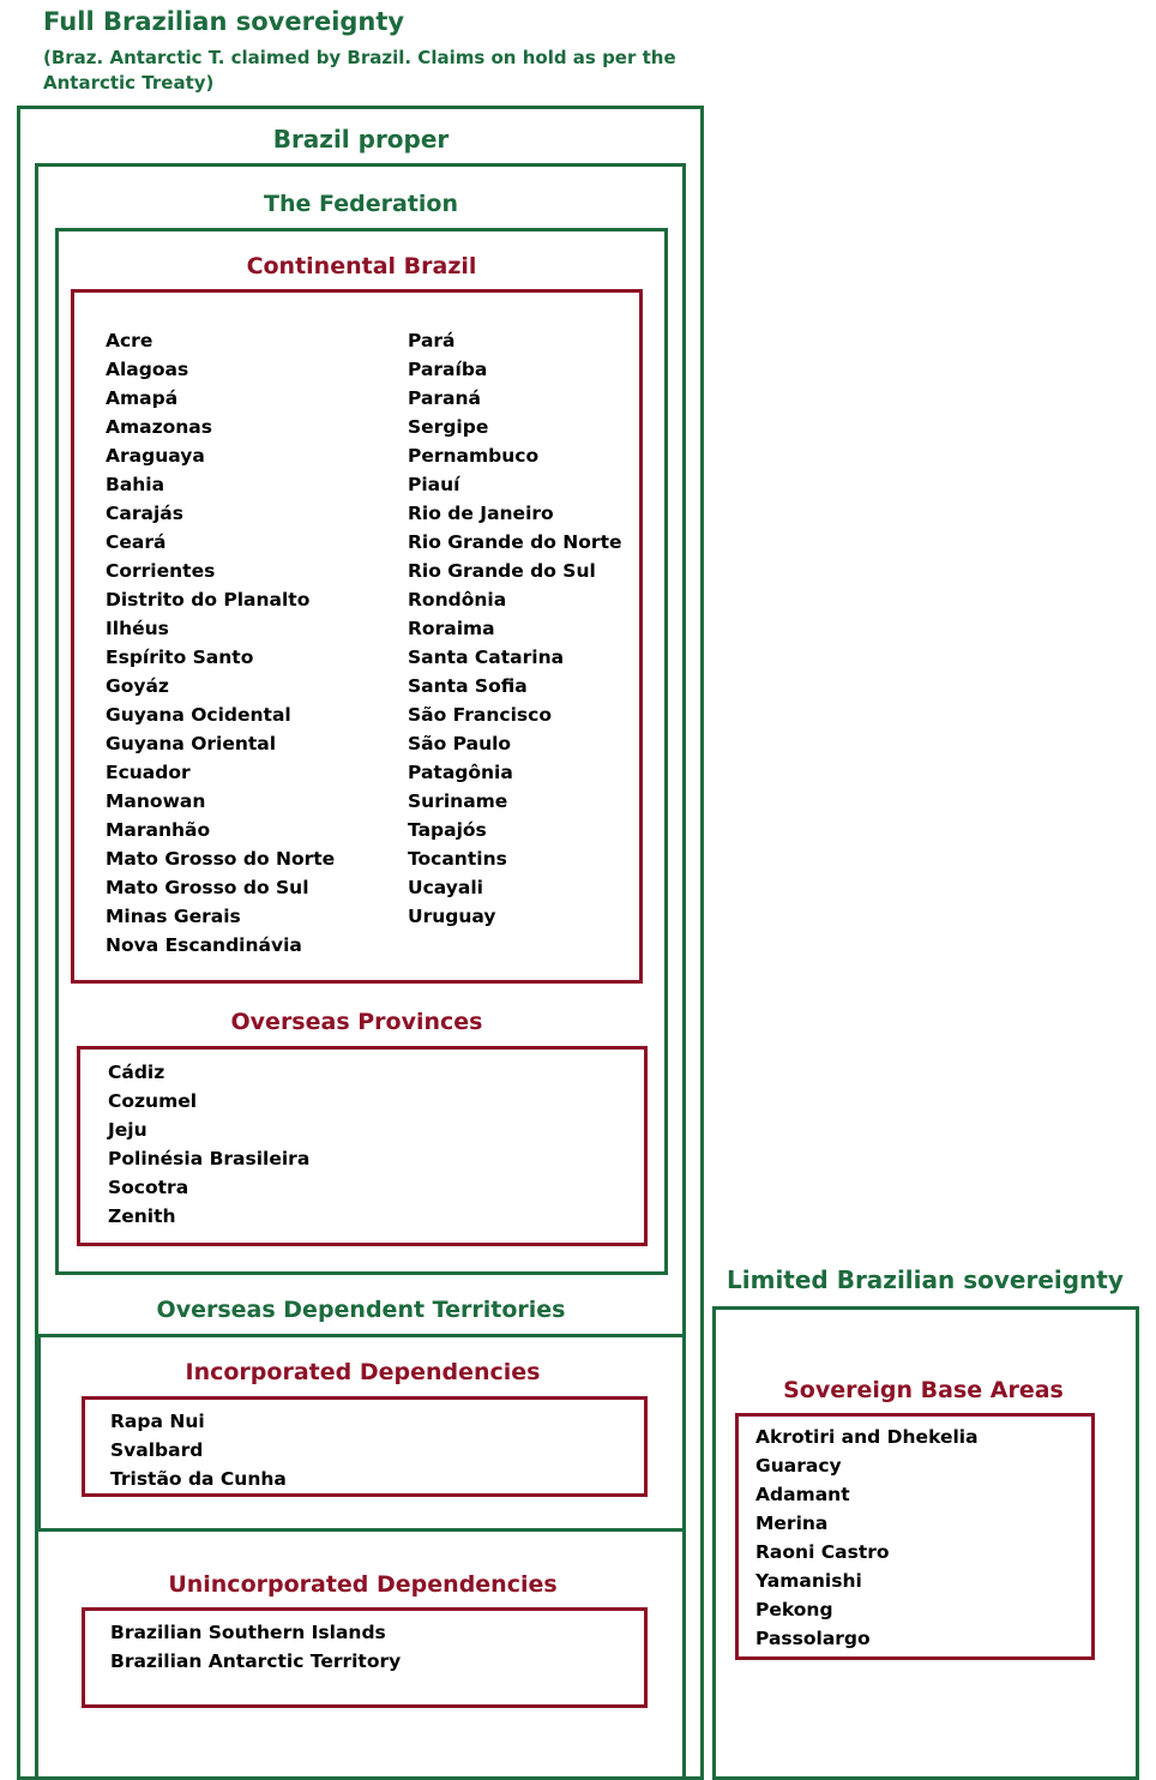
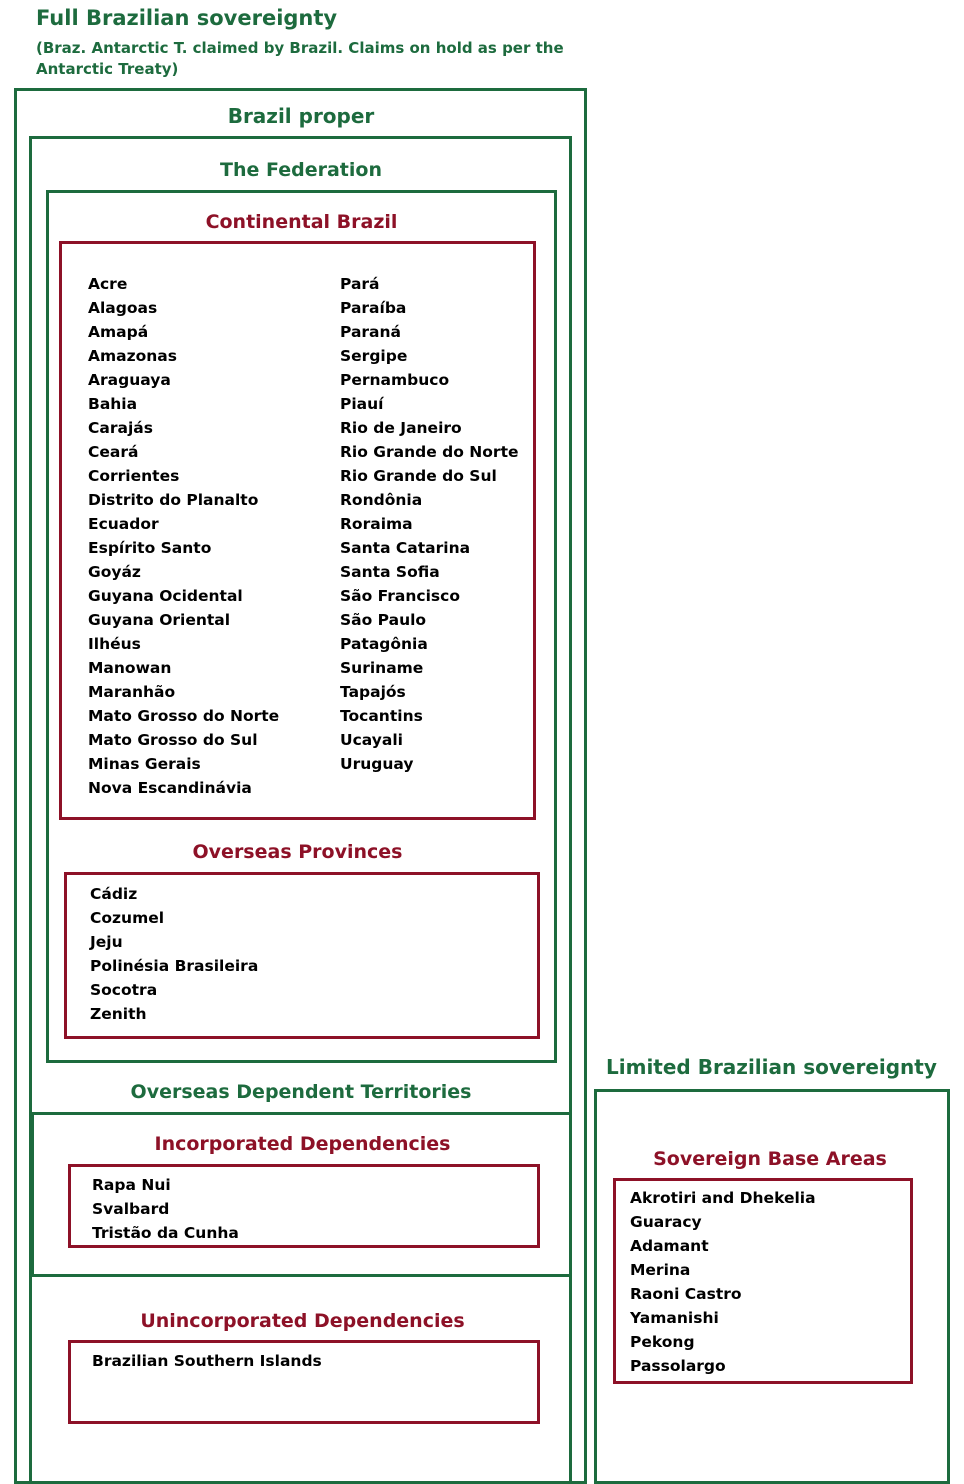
  Full Brazilian sovereignty
  (Braz. Antarctic T. claimed by Brazil. Claims on hold as per the Antarctic Treaty)
  Brazil proper
  The Federation
  Continental Brazil
  Acre
  Alagoas
  Amapá
  Amazonas
  Araguaya
  Bahia
  Carajás
  Ceará
  Corrientes
  Distrito do Planalto
- Ilhéus
+ Ecuador
  Espírito Santo
  Goyáz
  Guyana Ocidental
  Guyana Oriental
- Ecuador
+ Ilhéus
  Manowan
  Maranhão
  Mato Grosso do Norte
  Mato Grosso do Sul
  Minas Gerais
  Nova Escandinávia
  Pará
  Paraíba
  Paraná
  Sergipe
  Pernambuco
  Piauí
  Rio de Janeiro
  Rio Grande do Norte
  Rio Grande do Sul
  Rondônia
  Roraima
  Santa Catarina
  Santa Sofia
  São Francisco
  São Paulo
  Patagônia
  Suriname
  Tapajós
  Tocantins
  Ucayali
  Uruguay
  Overseas Provinces
  Cádiz
  Cozumel
  Jeju
  Polinésia Brasileira
  Socotra
  Zenith
  Overseas Dependent Territories
  Incorporated Dependencies
  Rapa Nui
  Svalbard
  Tristão da Cunha
  Unincorporated Dependencies
  Brazilian Southern Islands
- Brazilian Antarctic Territory
  Limited Brazilian sovereignty
  Sovereign Base Areas
  Akrotiri and Dhekelia
  Guaracy
  Adamant
  Merina
  Raoni Castro
  Yamanishi
  Pekong
  Passolargo
